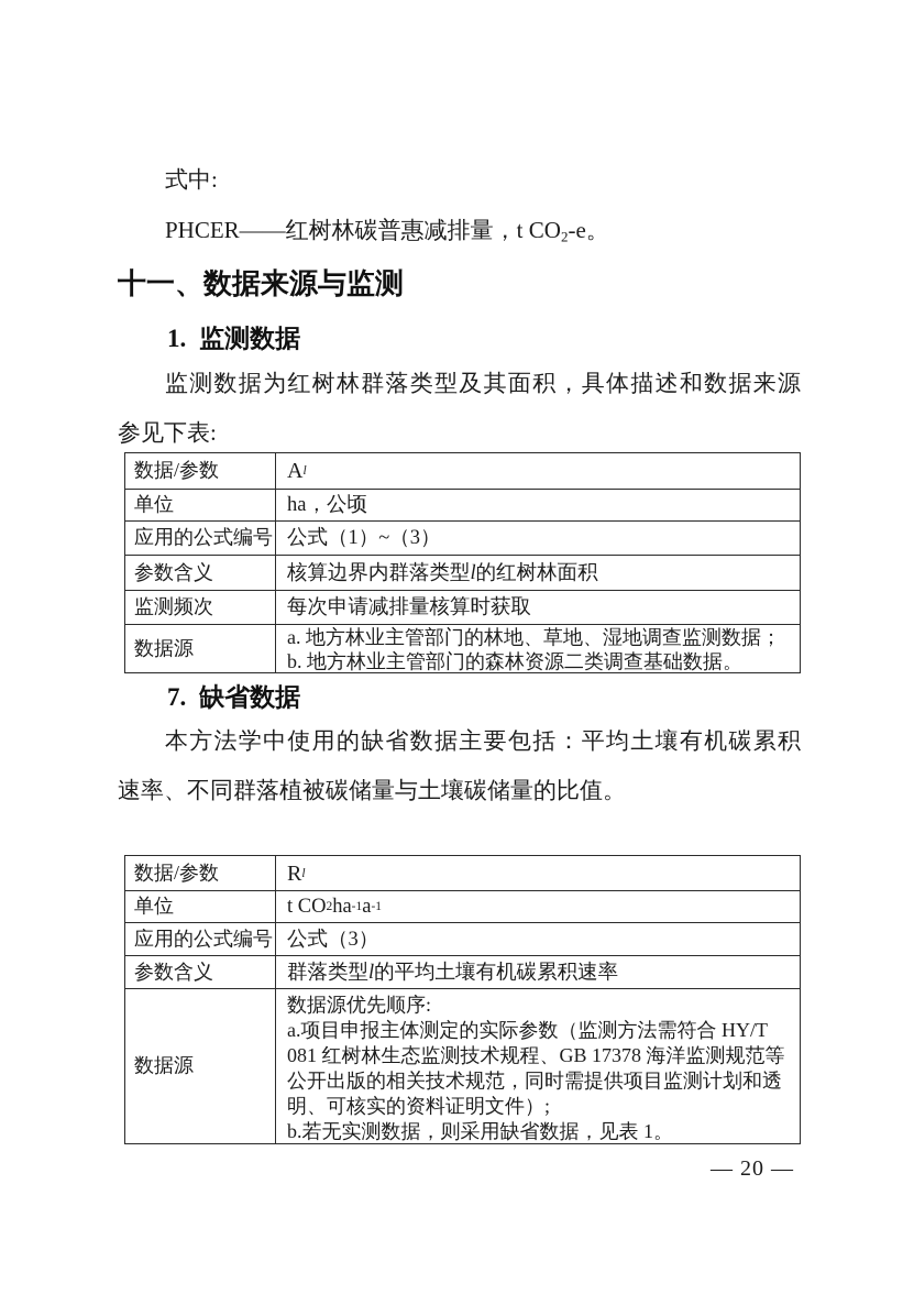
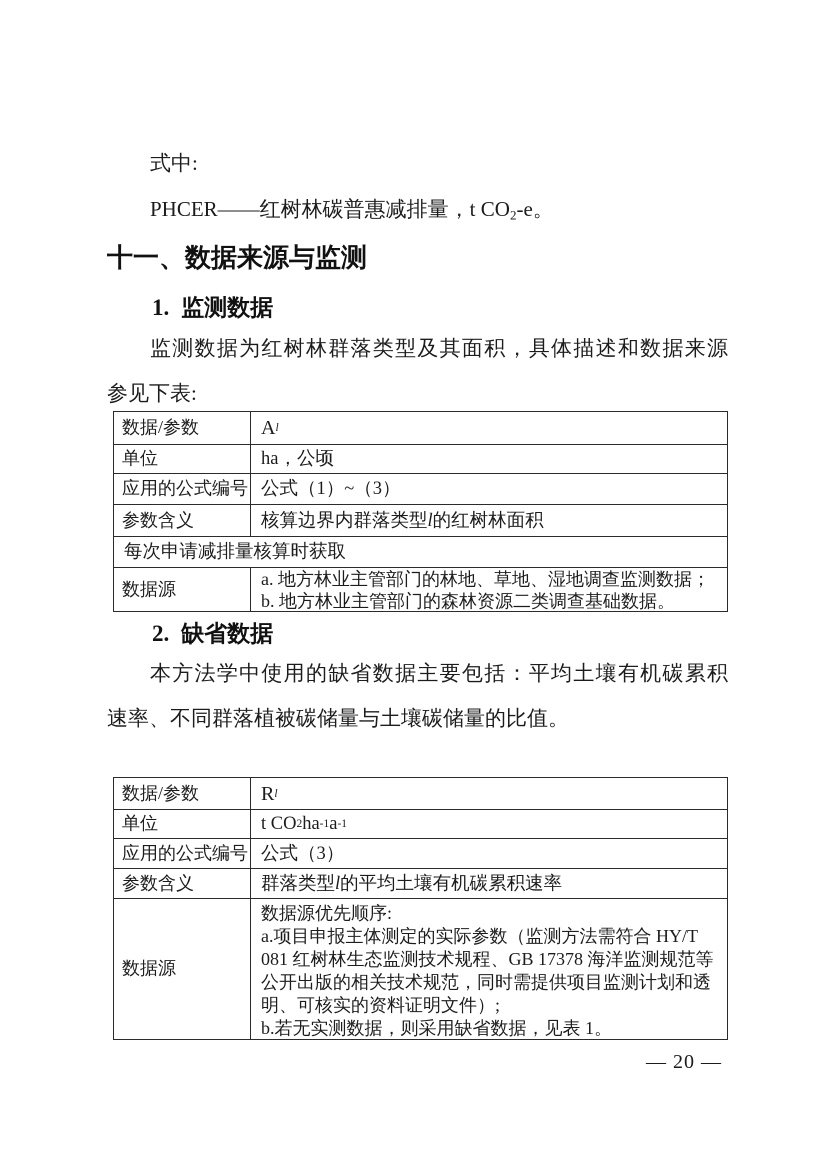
  式中:
  PHCER——红树林碳普惠减排量，t CO2-e。
  十一、数据来源与监测
  1. 监测数据
  监测数据为红树林群落类型及其面积，具体描述和数据来源
  参见下表:
  数据/参数
  A
  l
  单位
  ha，公顷
  应用的公式编号
  公式（1）~（3）
  参数含义
  核算边界内群落类型
  l
  的红树林面积
- 监测频次
  每次申请减排量核算时获取
  数据源
  a. 地方林业主管部门的林地、草地、湿地调查监测数据；
  b. 地方林业主管部门的森林资源二类调查基础数据。
- 7. 缺省数据
+ 2. 缺省数据
  本方法学中使用的缺省数据主要包括：平均土壤有机碳累积
  速率、不同群落植被碳储量与土壤碳储量的比值。
  数据/参数
  R
  l
  单位
  t CO
  2
  ha
  -1
  a
  -1
  应用的公式编号
  公式（3）
  参数含义
  群落类型
  l
  的平均土壤有机碳累积速率
  数据源
  数据源优先顺序:
  a.项目申报主体测定的实际参数（监测方法需符合 HY/T 081 红树林生态监测技术规程、GB 17378 海洋监测规范等公开出版的相关技术规范，同时需提供项目监测计划和透明、可核实的资料证明文件）;
  b.若无实测数据，则采用缺省数据，见表 1。
  — 20 —
